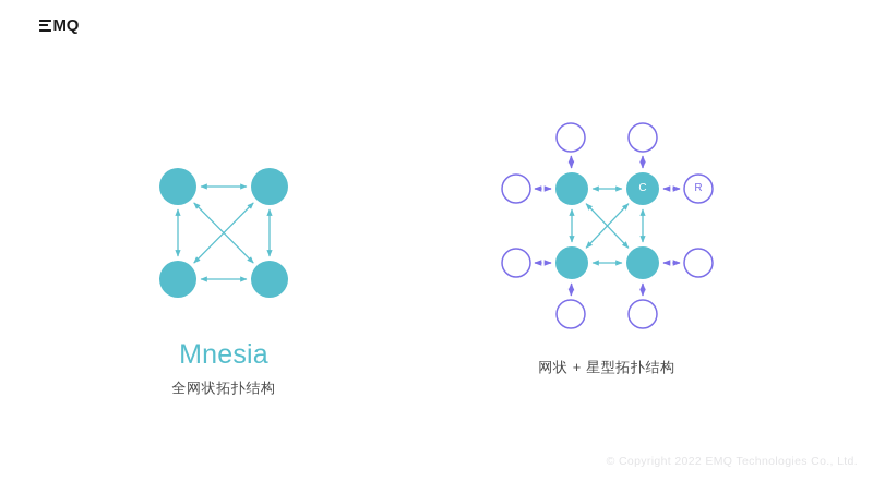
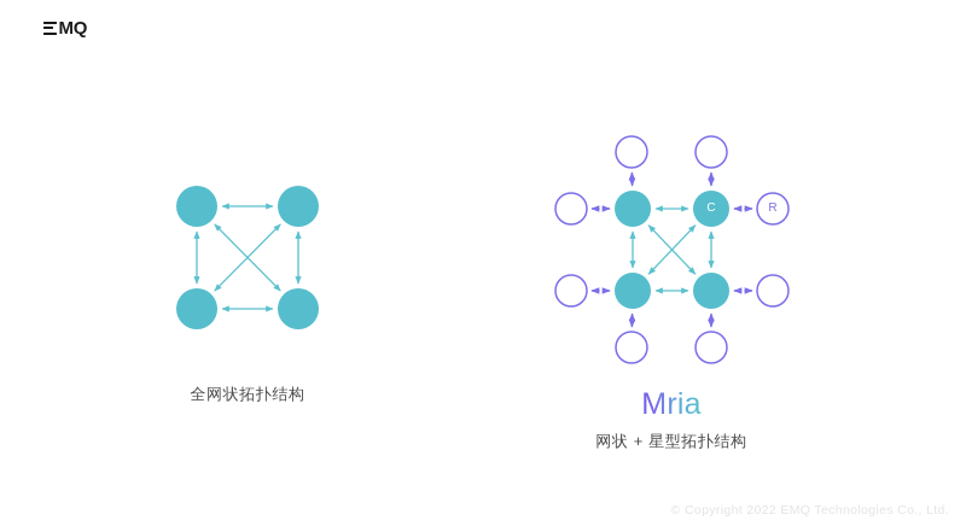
  MQ
  C
  R
- Mnesia
  全网状拓扑结构
+ Mria
  网状 + 星型拓扑结构
  © Copyright 2022 EMQ Technologies Co., Ltd.
